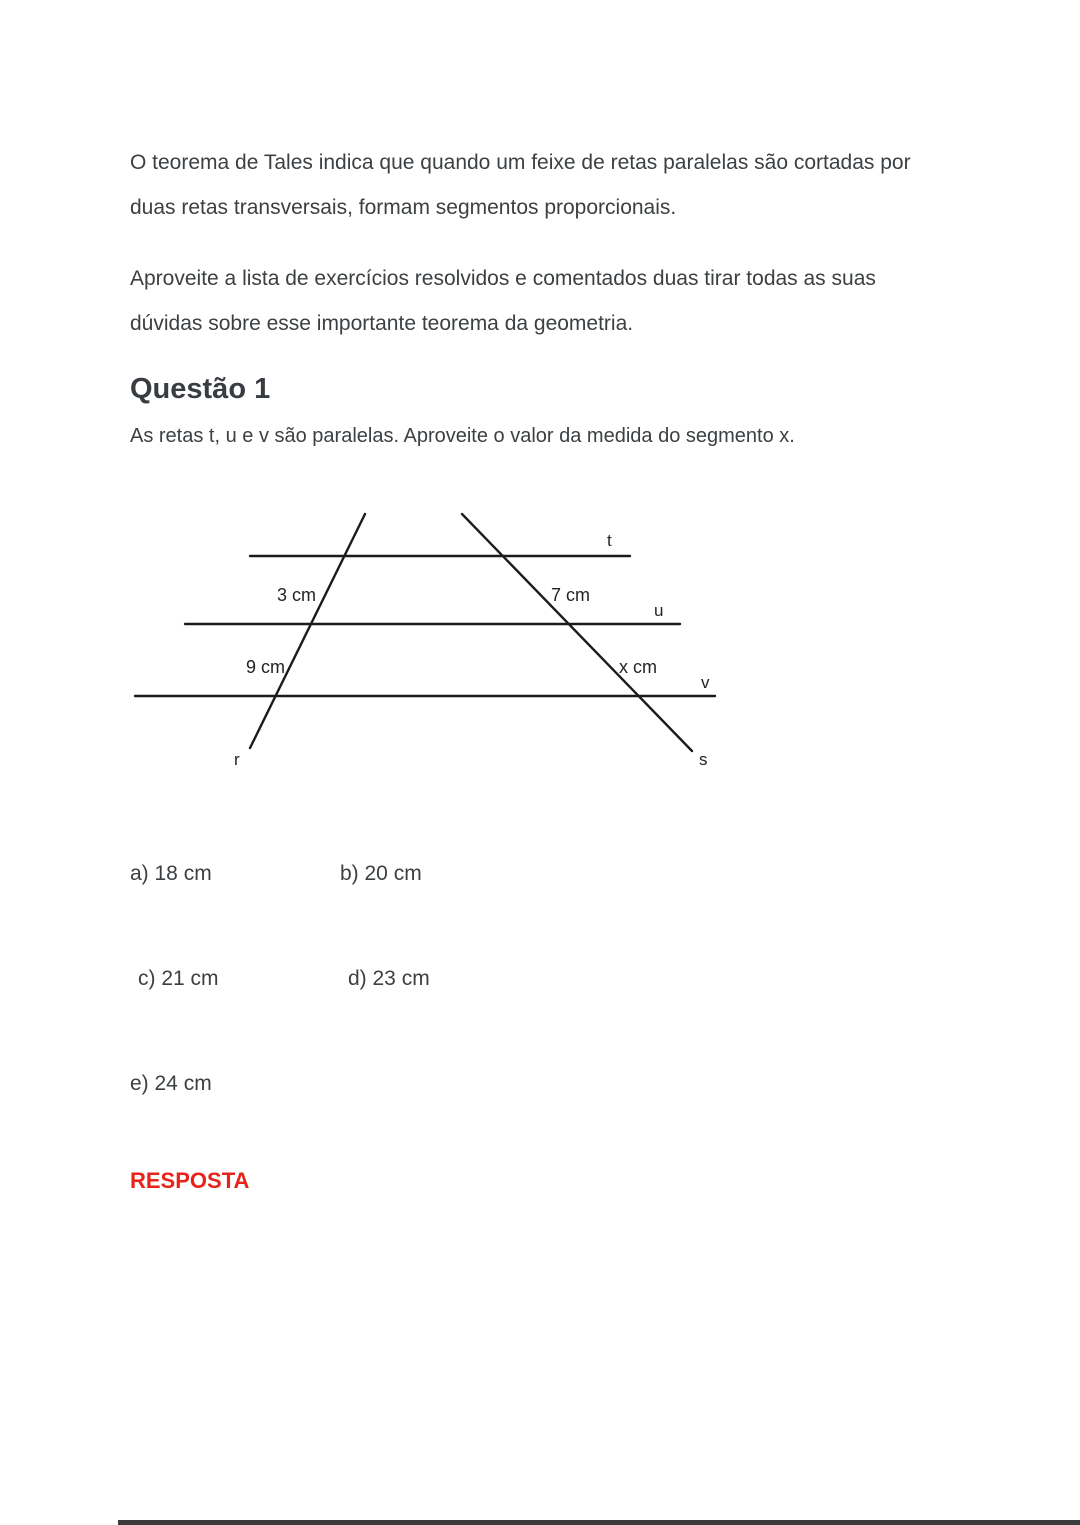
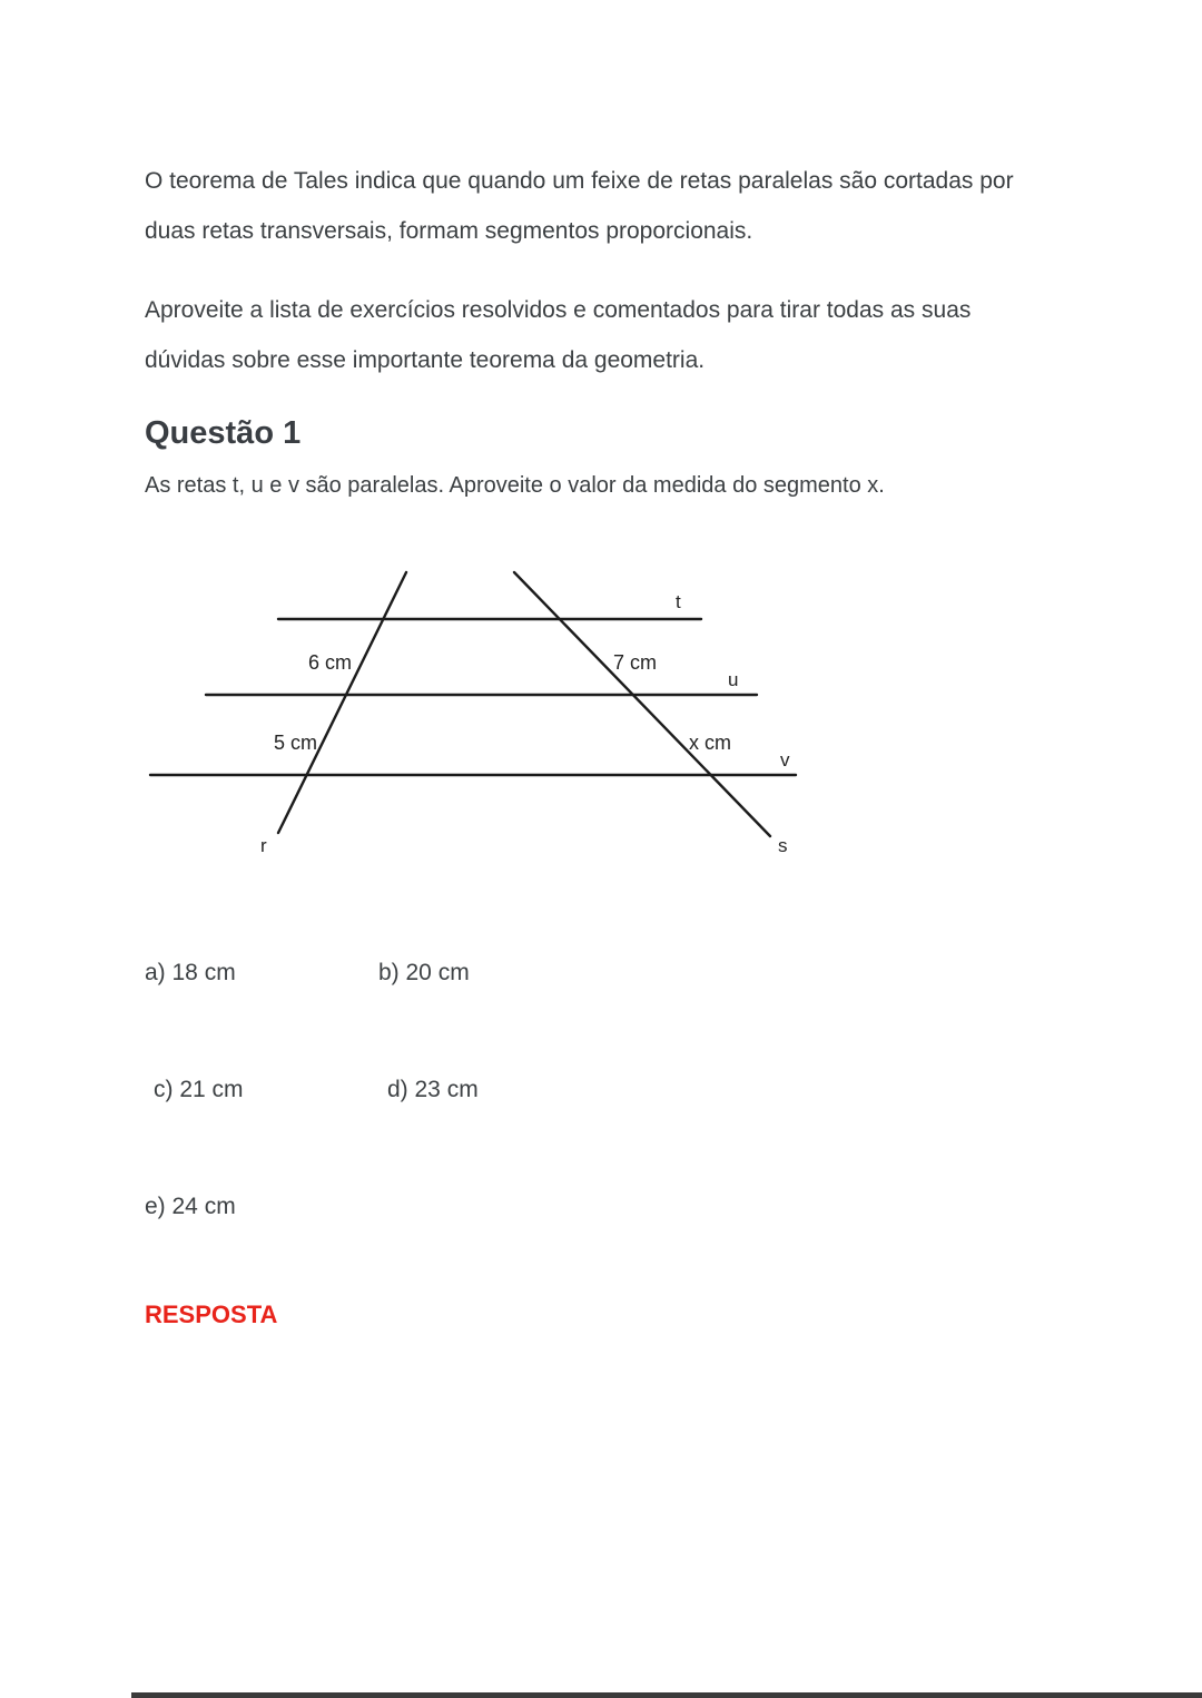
  O teorema de Tales indica que quando um feixe de retas paralelas são cortadas por duas retas transversais, formam segmentos proporcionais.
- Aproveite a lista de exercícios resolvidos e comentados duas tirar todas as suas dúvidas sobre esse importante teorema da geometria.
+ Aproveite a lista de exercícios resolvidos e comentados para tirar todas as suas dúvidas sobre esse importante teorema da geometria.
  Questão 1
  As retas t, u e v são paralelas. Aproveite o valor da medida do segmento x.
  t
  u
  v
  r
  s
- 3 cm
+ 6 cm
  7 cm
- 9 cm
+ 5 cm
  x cm
  a) 18 cm
  b) 20 cm
  c) 21 cm
  d) 23 cm
  e) 24 cm
  RESPOSTA
